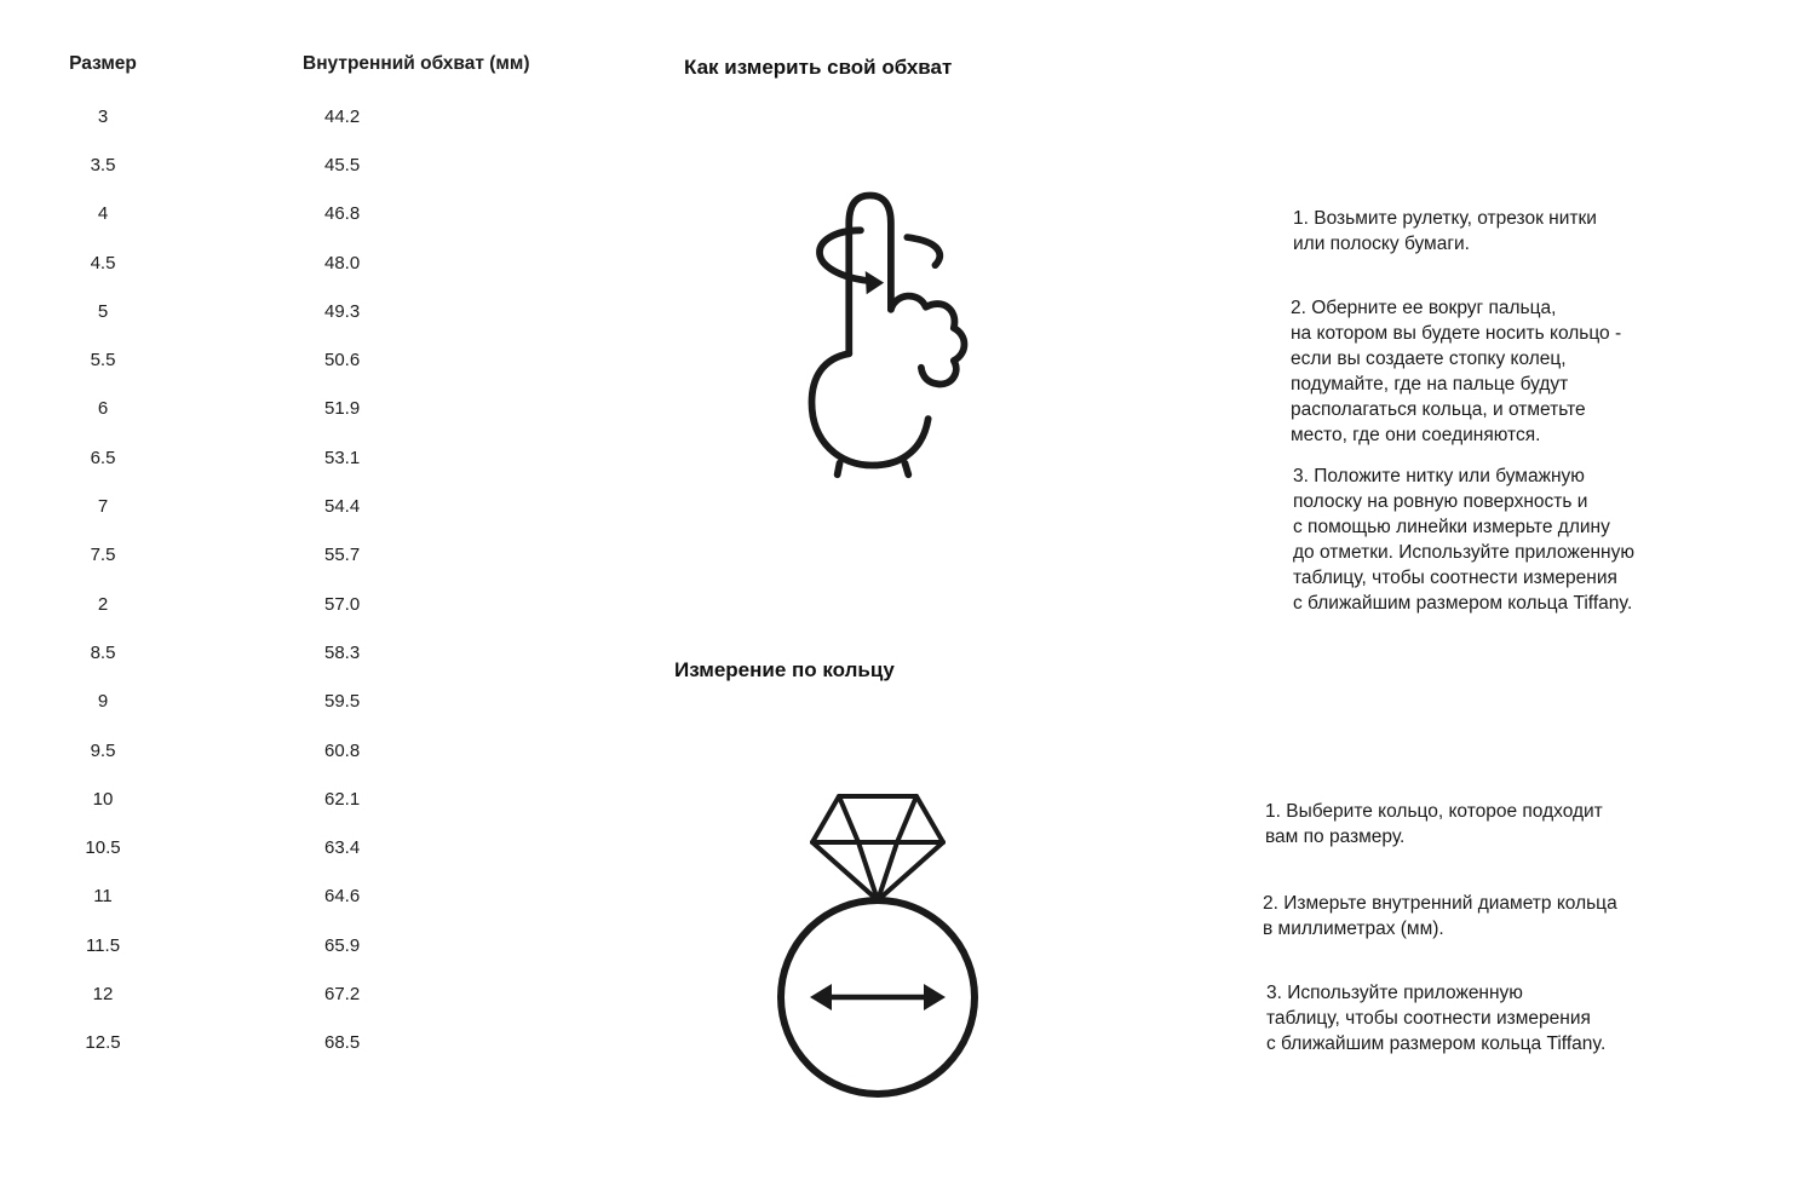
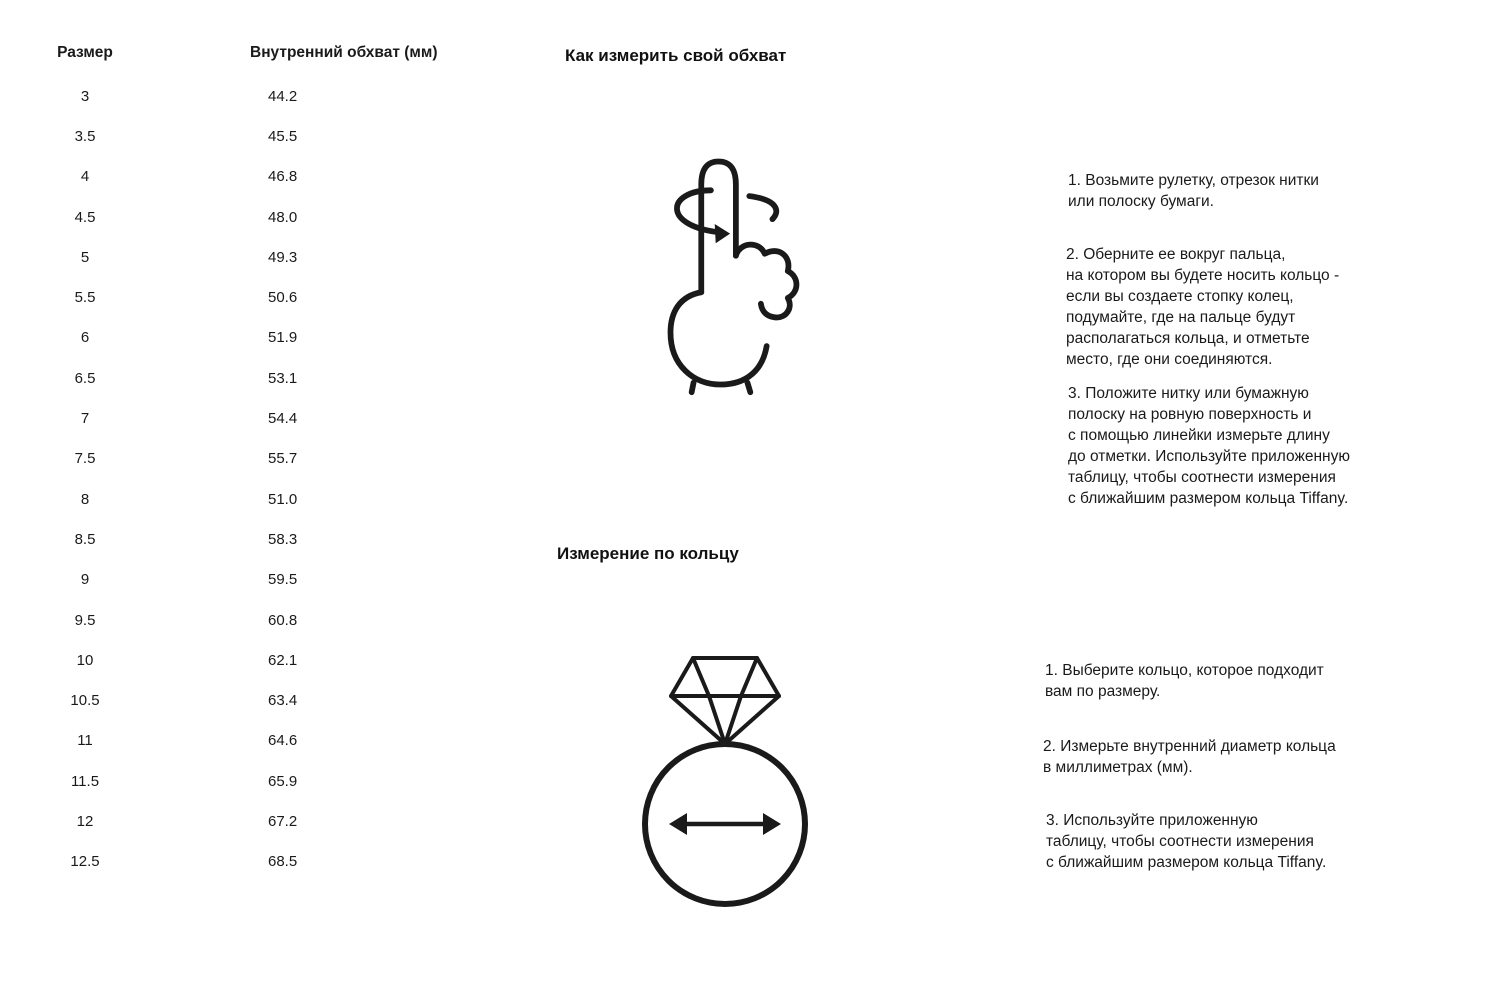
  Размер
  Внутренний обхват (мм)
  3
  44.2
  3.5
  45.5
  4
  46.8
  4.5
  48.0
  5
  49.3
  5.5
  50.6
  6
  51.9
  6.5
  53.1
  7
  54.4
  7.5
  55.7
- 2
+ 8
- 57.0
+ 51.0
  8.5
  58.3
  9
  59.5
  9.5
  60.8
  10
  62.1
  10.5
  63.4
  11
  64.6
  11.5
  65.9
  12
  67.2
  12.5
  68.5
  Как измерить свой обхват
  1. Возьмите рулетку, отрезок нитки
  или полоску бумаги.
  2. Оберните ее вокруг пальца,
  на котором вы будете носить кольцо -
  если вы создаете стопку колец,
  подумайте, где на пальце будут
  располагаться кольца, и отметьте
  место, где они соединяются.
  3. Положите нитку или бумажную
  полоску на ровную поверхность и
  с помощью линейки измерьте длину
  до отметки. Используйте приложенную
  таблицу, чтобы соотнести измерения
  с ближайшим размером кольца Tiffany.
  Измерение по кольцу
  1. Выберите кольцо, которое подходит
  вам по размеру.
  2. Измерьте внутренний диаметр кольца
  в миллиметрах (мм).
  3. Используйте приложенную
  таблицу, чтобы соотнести измерения
  с ближайшим размером кольца Tiffany.
